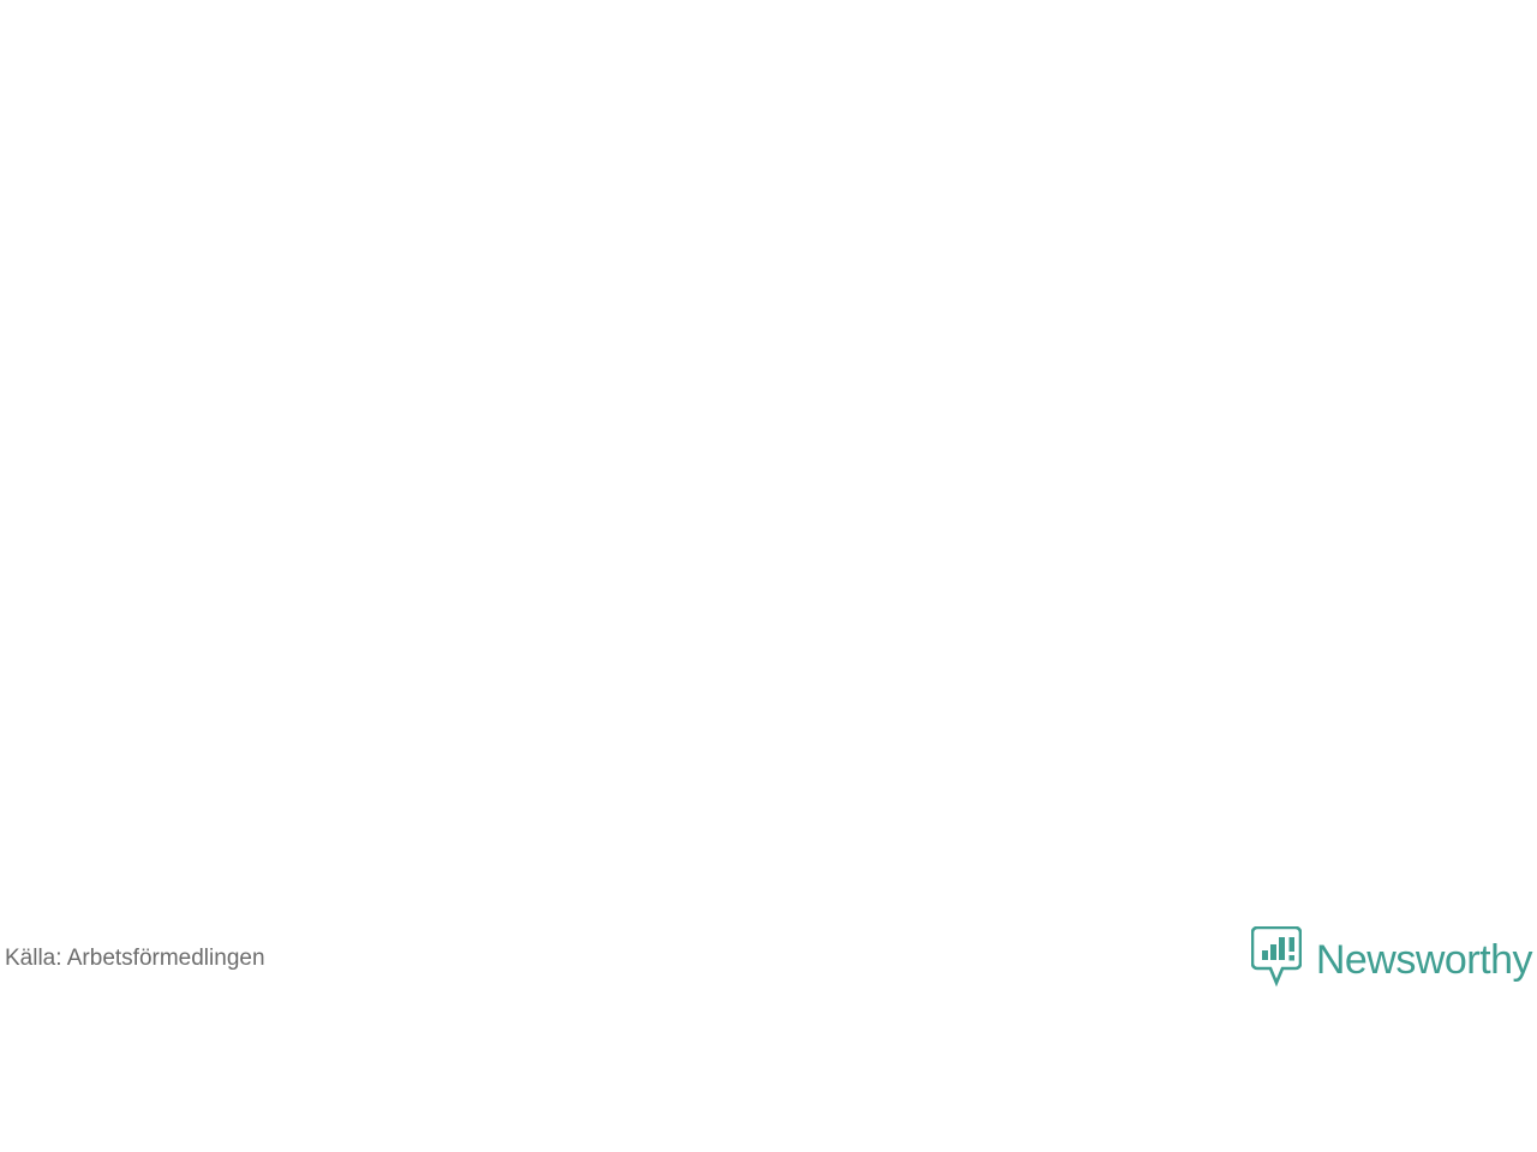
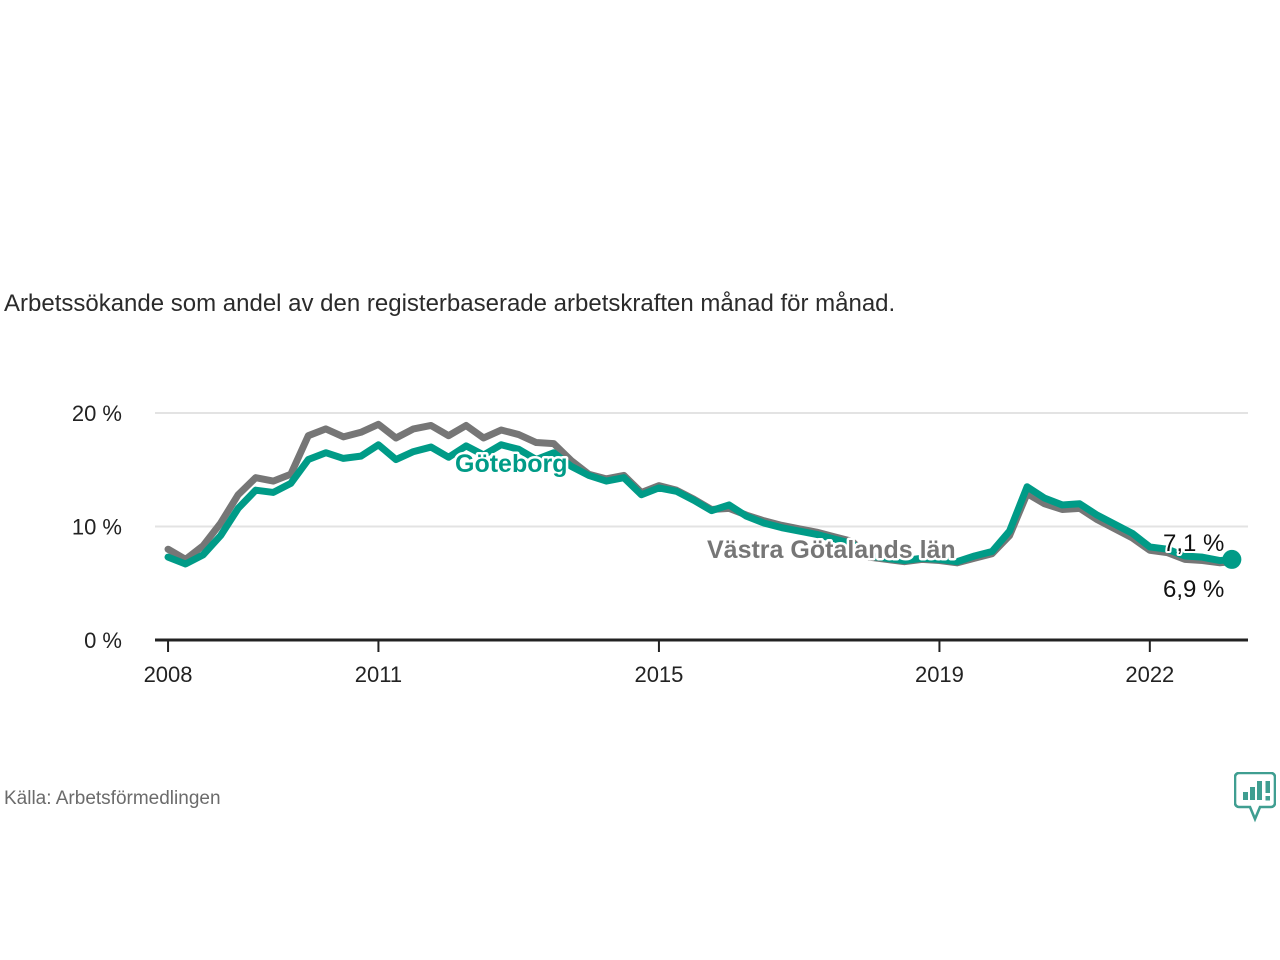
+ Arbetssökande som andel av den registerbaserade arbetskraften månad för månad.
+ 0 %
+ 10 %
+ 20 %
+ 2008
+ 2011
+ 2015
+ 2019
+ 2022
+ Göteborg
+ Västra Götalands län
+ 7,1 %
+ 6,9 %
  Källa: Arbetsförmedlingen
- Newsworthy
